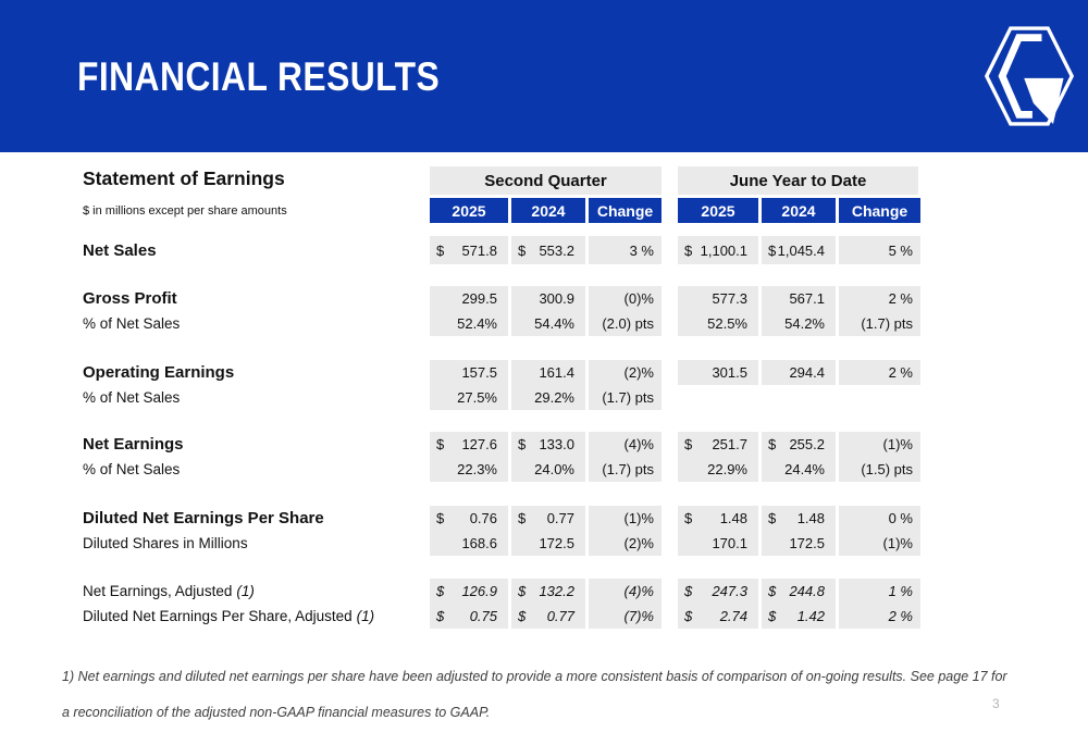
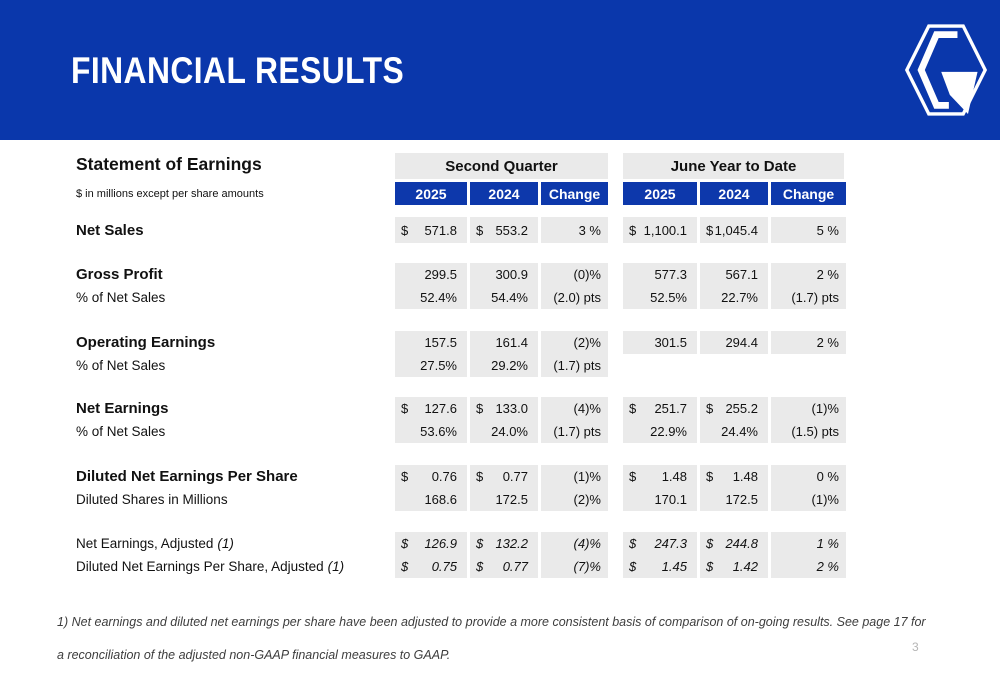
  FINANCIAL RESULTS
  Statement of Earnings
  $ in millions except per share amounts
  Second Quarter
  June Year to Date
  2025
  2024
  Change
  2025
  2024
  Change
  Net Sales
  $
  571.8
  $
  553.2
  3 %
  $
  1,100.1
  $
  1,045.4
  5 %
  Gross Profit
  299.5
  300.9
  (0)%
  577.3
  567.1
  2 %
  % of Net Sales
  52.4%
  54.4%
  (2.0) pts
  52.5%
- 54.2%
+ 22.7%
  (1.7) pts
  Operating Earnings
  157.5
  161.4
  (2)%
  301.5
  294.4
  2 %
  % of Net Sales
  27.5%
  29.2%
  (1.7) pts
  Net Earnings
  $
  127.6
  $
  133.0
  (4)%
  $
  251.7
  $
  255.2
  (1)%
  % of Net Sales
- 22.3%
+ 53.6%
  24.0%
  (1.7) pts
  22.9%
  24.4%
  (1.5) pts
  Diluted Net Earnings Per Share
  $
  0.76
  $
  0.77
  (1)%
  $
  1.48
  $
  1.48
  0 %
  Diluted Shares in Millions
  168.6
  172.5
  (2)%
  170.1
  172.5
  (1)%
  Net Earnings, Adjusted
  (1)
  $
  126.9
  $
  132.2
  (4)%
  $
  247.3
  $
  244.8
  1 %
  Diluted Net Earnings Per Share, Adjusted
  (1)
  $
  0.75
  $
  0.77
  (7)%
  $
- 2.74
+ 1.45
  $
  1.42
  2 %
  1) Net earnings and diluted net earnings per share have been adjusted to provide a more consistent basis of comparison of on-going results. See page 17 for a reconciliation of the adjusted non-GAAP financial measures to GAAP.
  3
